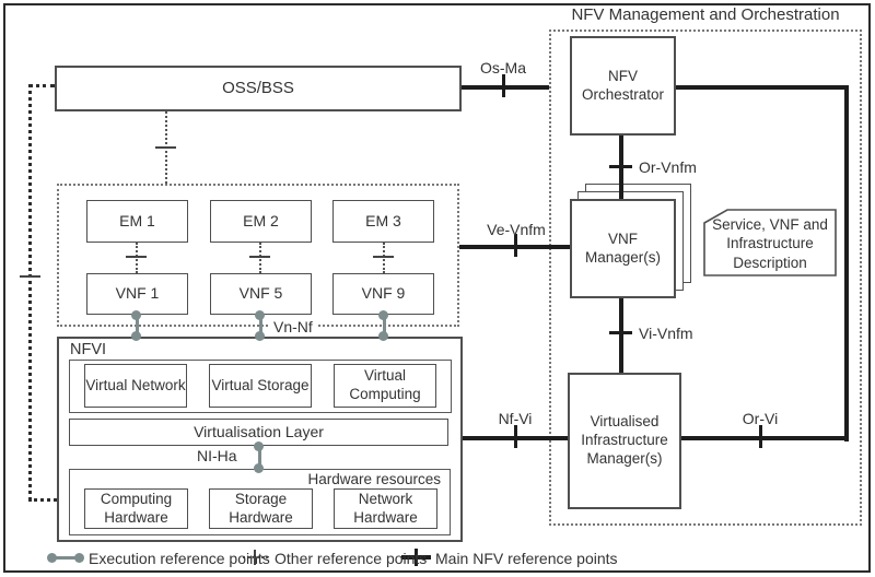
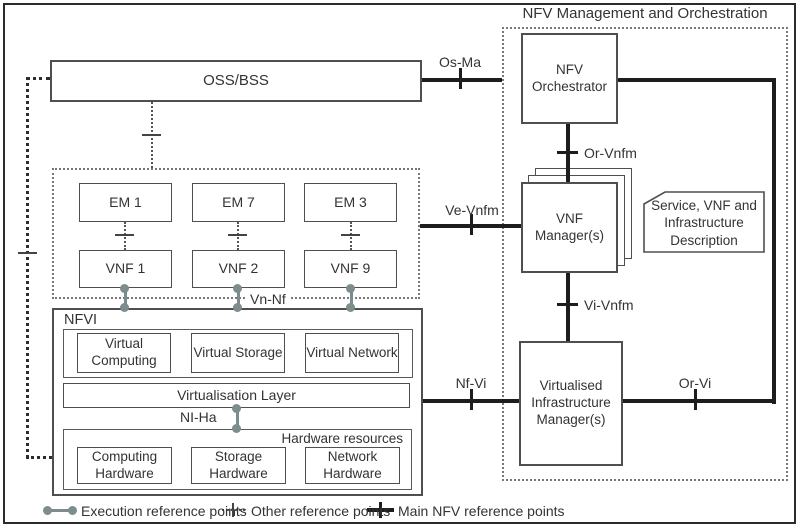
  NFV Management and Orchestration
  Os-Ma
  Or-Vi
  Or-Vnfm
  Vi-Vnfm
  Ve-Vnfm
  Nf-Vi
  OSS/BSS
  EM 1
- EM 2
+ EM 7
  EM 3
  VNF 1
- VNF 5
+ VNF 2
  VNF 9
  Vn-Nf
  NFVI
- Virtual Network
+ Virtual Computing
  Virtual Storage
- Virtual Computing
+ Virtual Network
  Virtualisation Layer
  NI-Ha
  Hardware resources
  Computing Hardware
  Storage Hardware
  Network Hardware
  NFV Orchestrator
  VNF Manager(s)
  Service, VNF and Infrastructure Description
  Virtualised Infrastructure Manager(s)
  Execution reference points
  Other reference points
  Main NFV reference points
